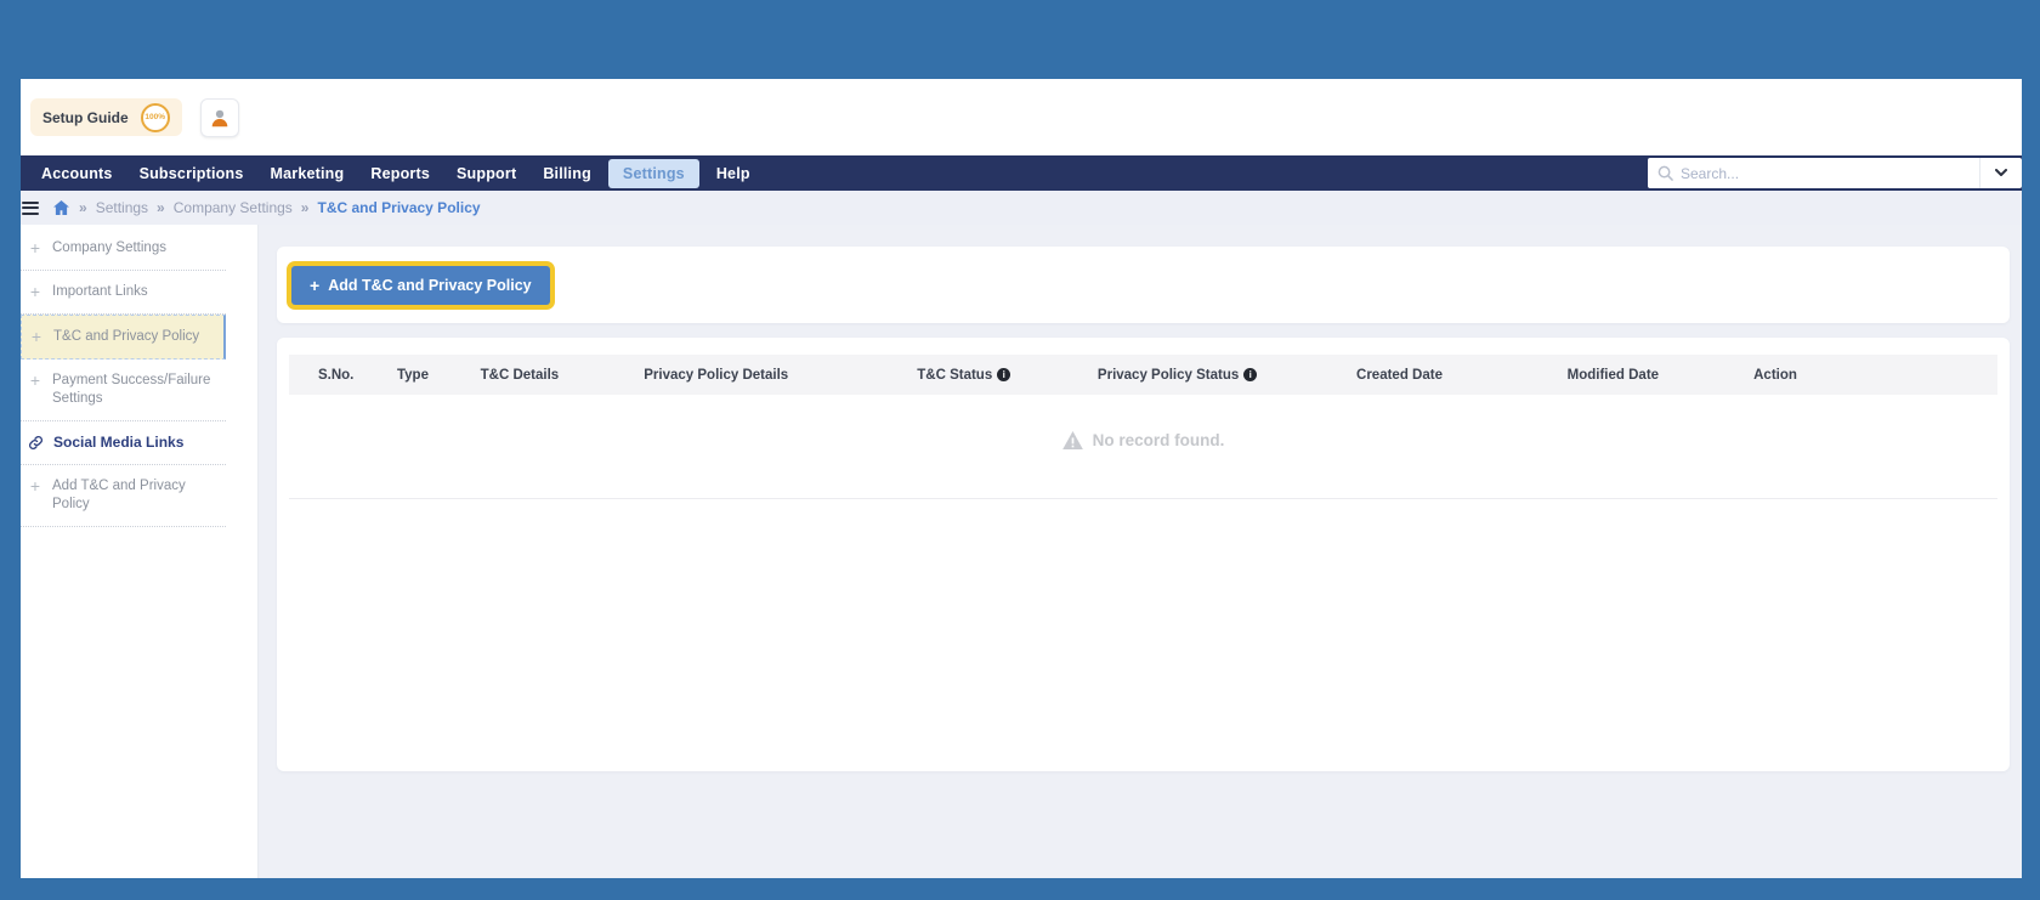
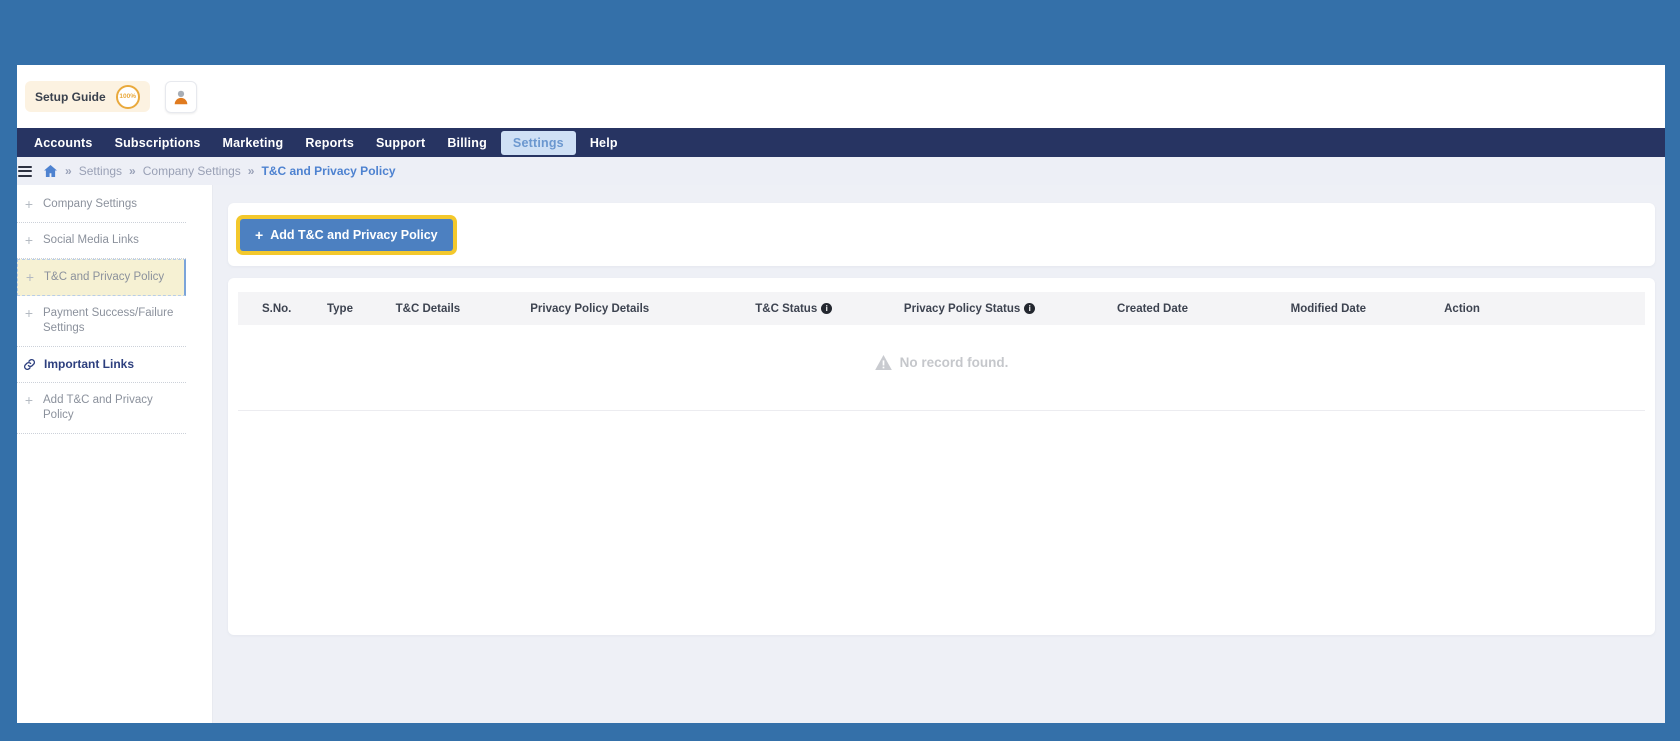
  Setup Guide
  Accounts
  Subscriptions
  Marketing
  Reports
  Support
  Billing
  Settings
  Help
- Search...
  »
  Settings
  »
  Company Settings
  »
  T&C and Privacy Policy
  +
  Company Settings
  +
- Important Links
+ Social Media Links
  +
  T&C and Privacy Policy
  +
  Payment Success/Failure Settings
- Social Media Links
+ Important Links
  +
  Add T&C and Privacy Policy
  +
  Add T&C and Privacy Policy
  S.No.
  Type
  T&C Details
  Privacy Policy Details
  T&C Status
  i
  Privacy Policy Status
  i
  Created Date
  Modified Date
  Action
  No record found.
